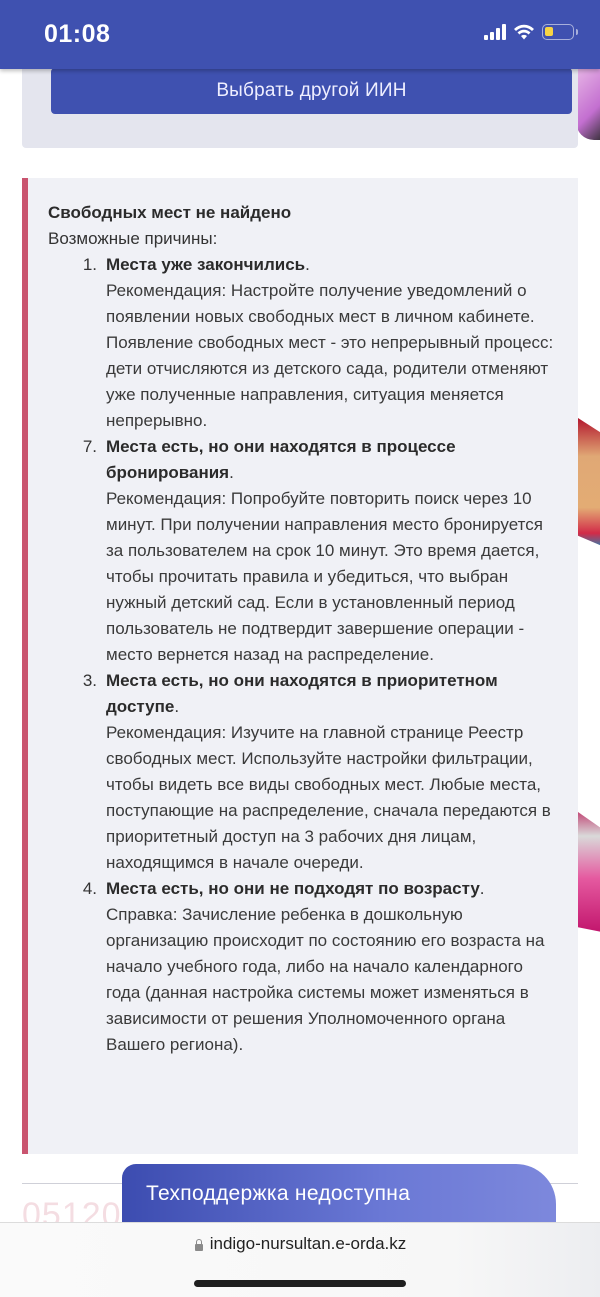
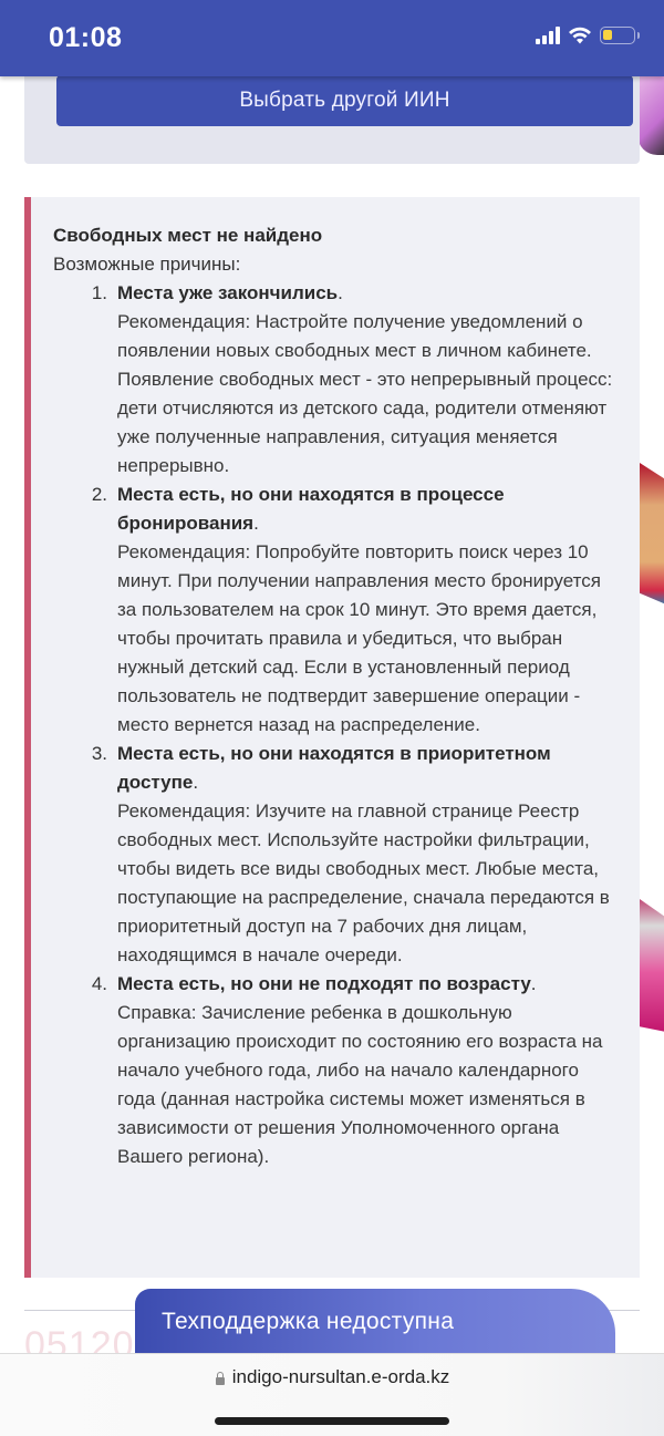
  01:08
  Выбрать другой ИИН
  Свободных мест не найдено
  Возможные причины:
  1.
  Места уже закончились.
  Рекомендация: Настройте получение уведомлений о появлении новых свободных мест в личном кабинете. Появление свободных мест - это непрерывный процесс: дети отчисляются из детского сада, родители отменяют уже полученные направления, ситуация меняется непрерывно.
- 7.
+ 2.
  Места есть, но они находятся в процессе бронирования.
  Рекомендация: Попробуйте повторить поиск через 10 минут. При получении направления место бронируется за пользователем на срок 10 минут. Это время дается, чтобы прочитать правила и убедиться, что выбран нужный детский сад. Если в установленный период пользователь не подтвердит завершение операции - место вернется назад на распределение.
  3.
  Места есть, но они находятся в приоритетном доступе.
- Рекомендация: Изучите на главной странице Реестр свободных мест. Используйте настройки фильтрации, чтобы видеть все виды свободных мест. Любые места, поступающие на распределение, сначала передаются в приоритетный доступ на 3 рабочих дня лицам, находящимся в начале очереди.
+ Рекомендация: Изучите на главной странице Реестр свободных мест. Используйте настройки фильтрации, чтобы видеть все виды свободных мест. Любые места, поступающие на распределение, сначала передаются в приоритетный доступ на 7 рабочих дня лицам, находящимся в начале очереди.
  4.
  Места есть, но они не подходят по возрасту.
  Справка: Зачисление ребенка в дошкольную организацию происходит по состоянию его возраста на начало учебного года, либо на начало календарного года (данная настройка системы может изменяться в зависимости от решения Уполномоченного органа Вашего региона).
  05120
  Техподдержка недоступна
  indigo-nursultan.e-orda.kz
